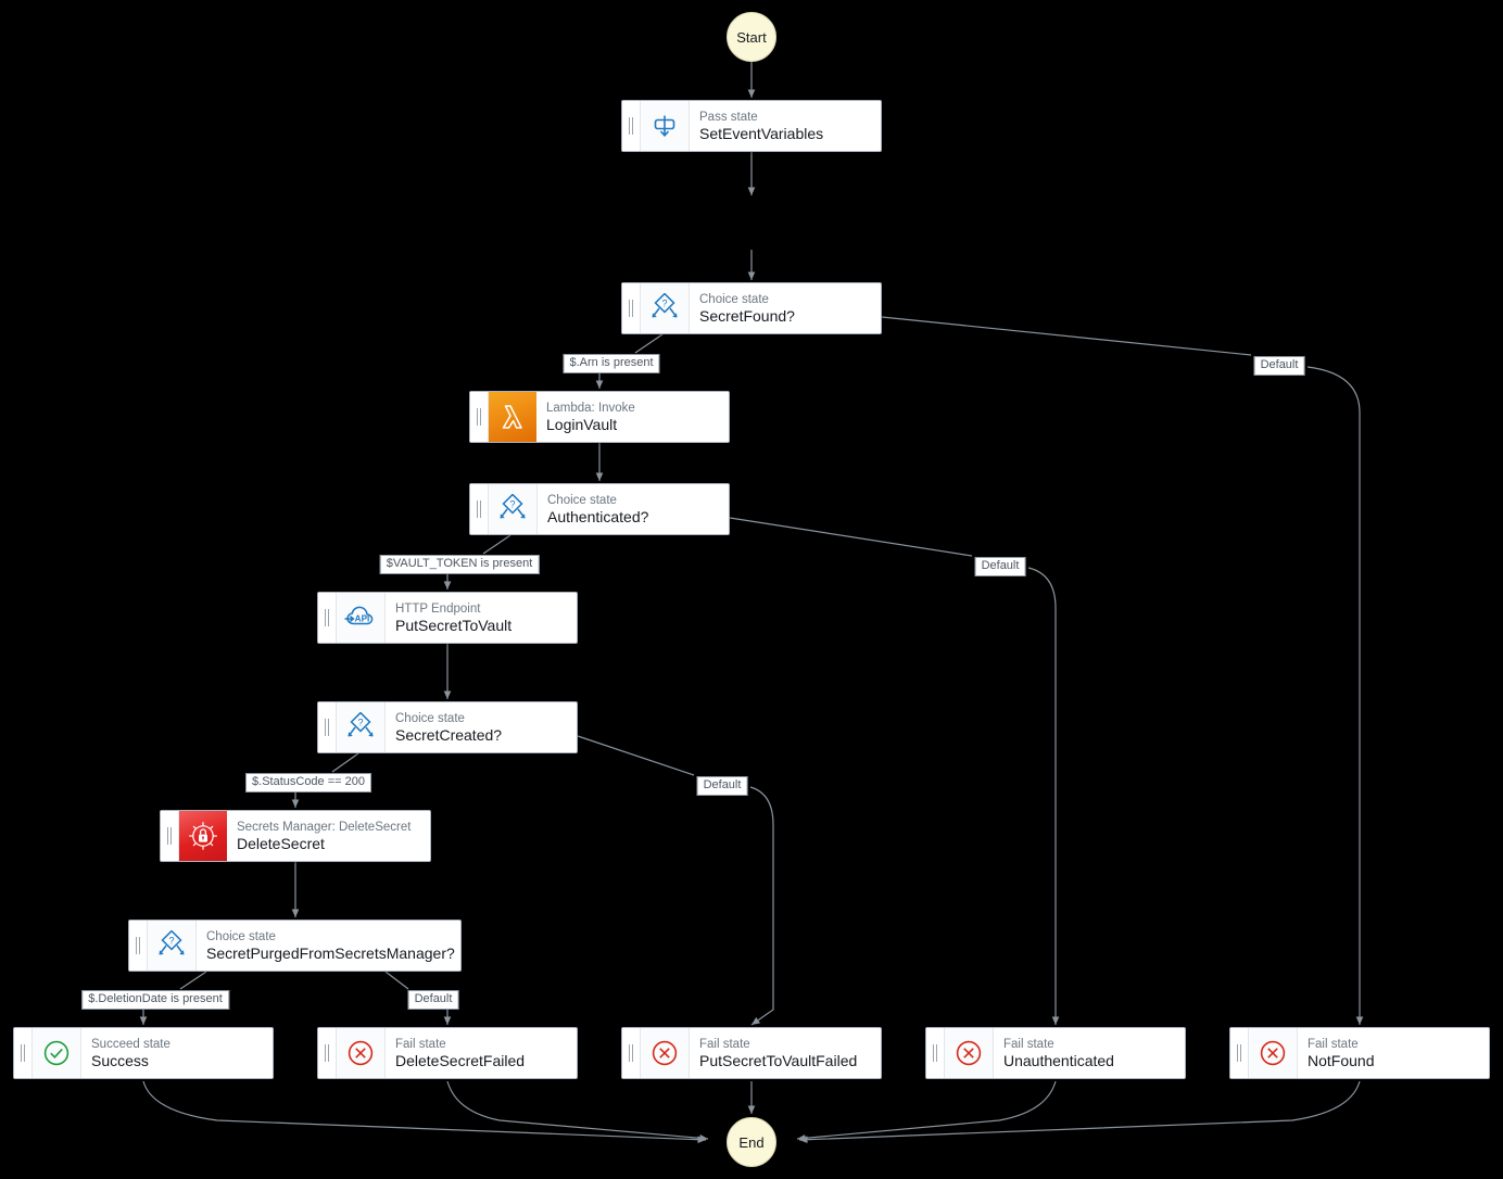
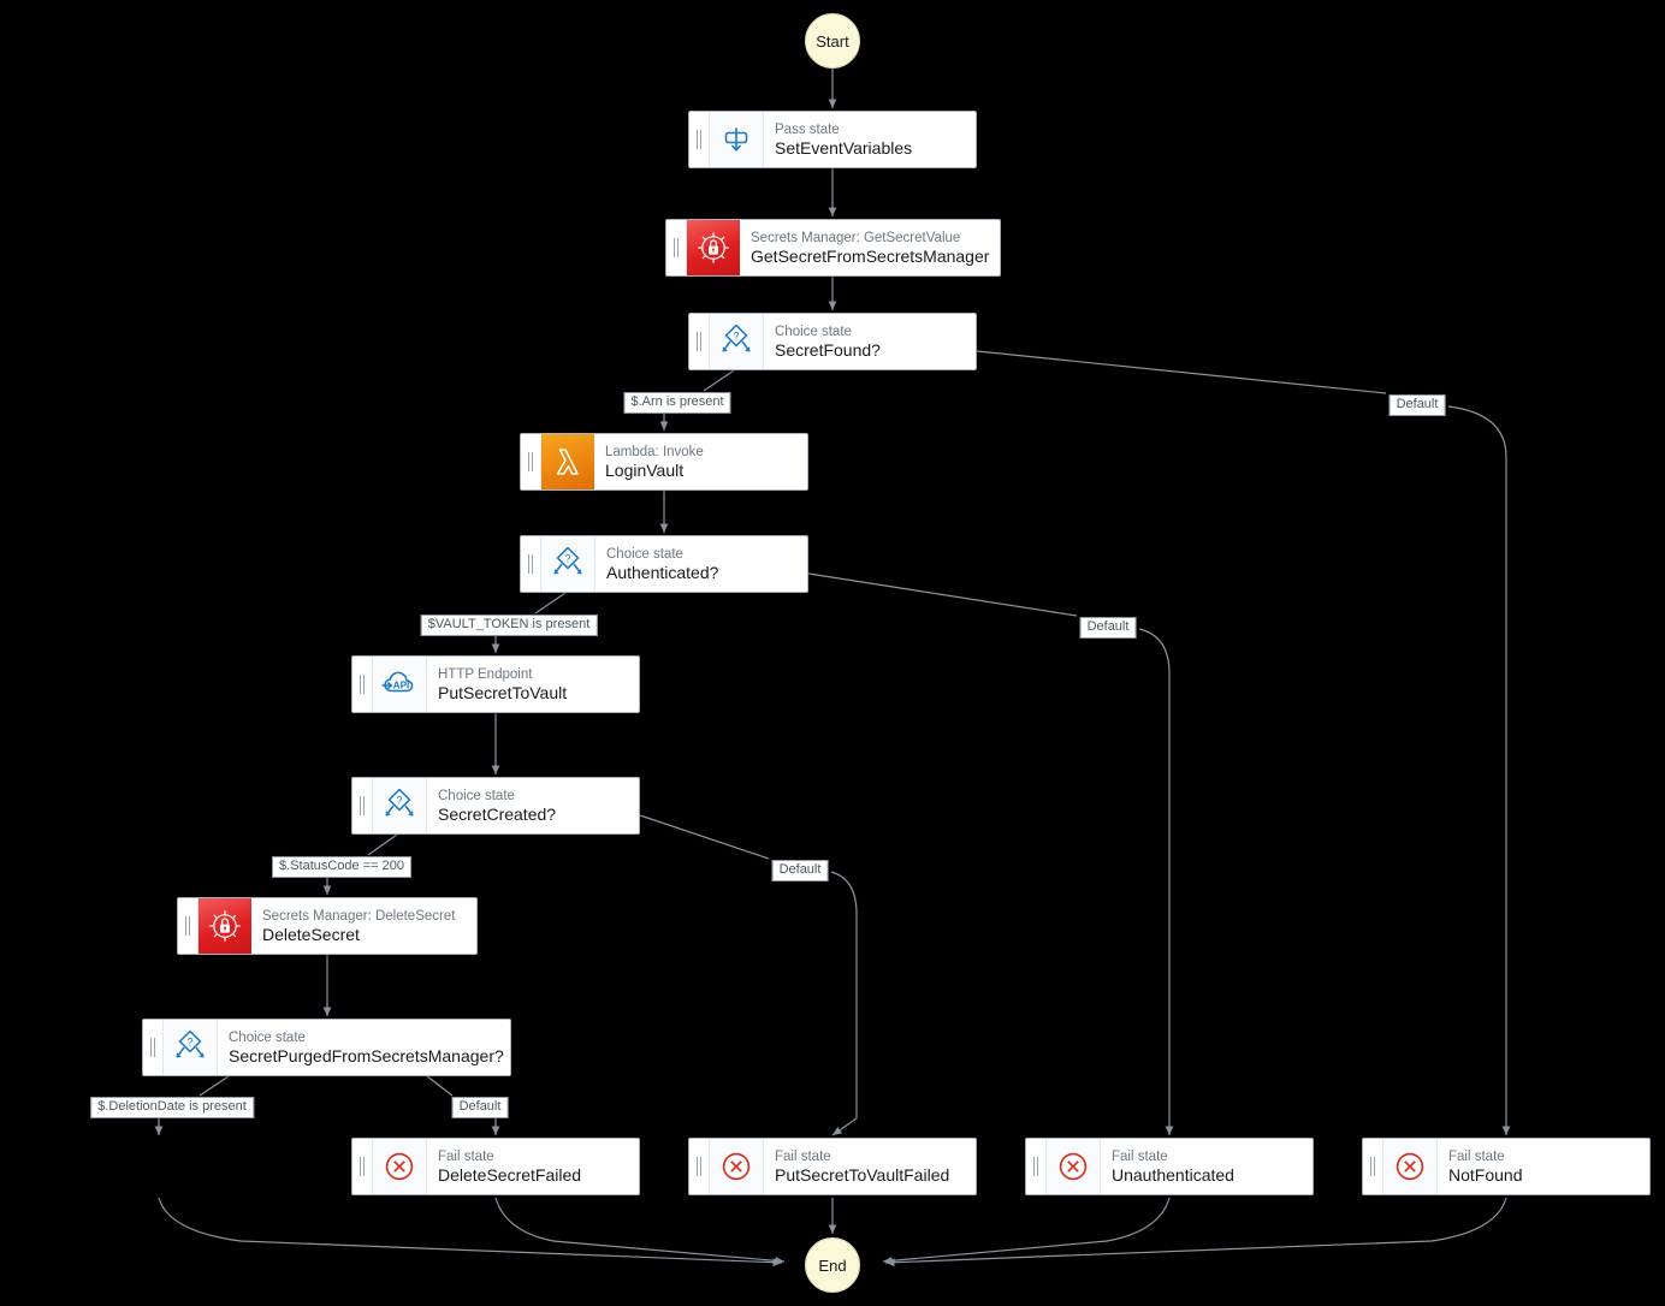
  Start
  End
  Pass state
  SetEventVariables
+ Secrets Manager: GetSecretValue
+ GetSecretFromSecretsManager
  ?
  Choice state
  SecretFound?
  Lambda: Invoke
  LoginVault
  ?
  Choice state
  Authenticated?
  API
  HTTP Endpoint
  PutSecretToVault
  ?
  Choice state
  SecretCreated?
  Secrets Manager: DeleteSecret
  DeleteSecret
  ?
  Choice state
  SecretPurgedFromSecretsManager?
- Succeed state
- Success
  Fail state
  DeleteSecretFailed
  Fail state
  PutSecretToVaultFailed
  Fail state
  Unauthenticated
  Fail state
  NotFound
  $.Arn is present
  Default
  $VAULT_TOKEN is present
  Default
  $.StatusCode == 200
  Default
  $.DeletionDate is present
  Default
